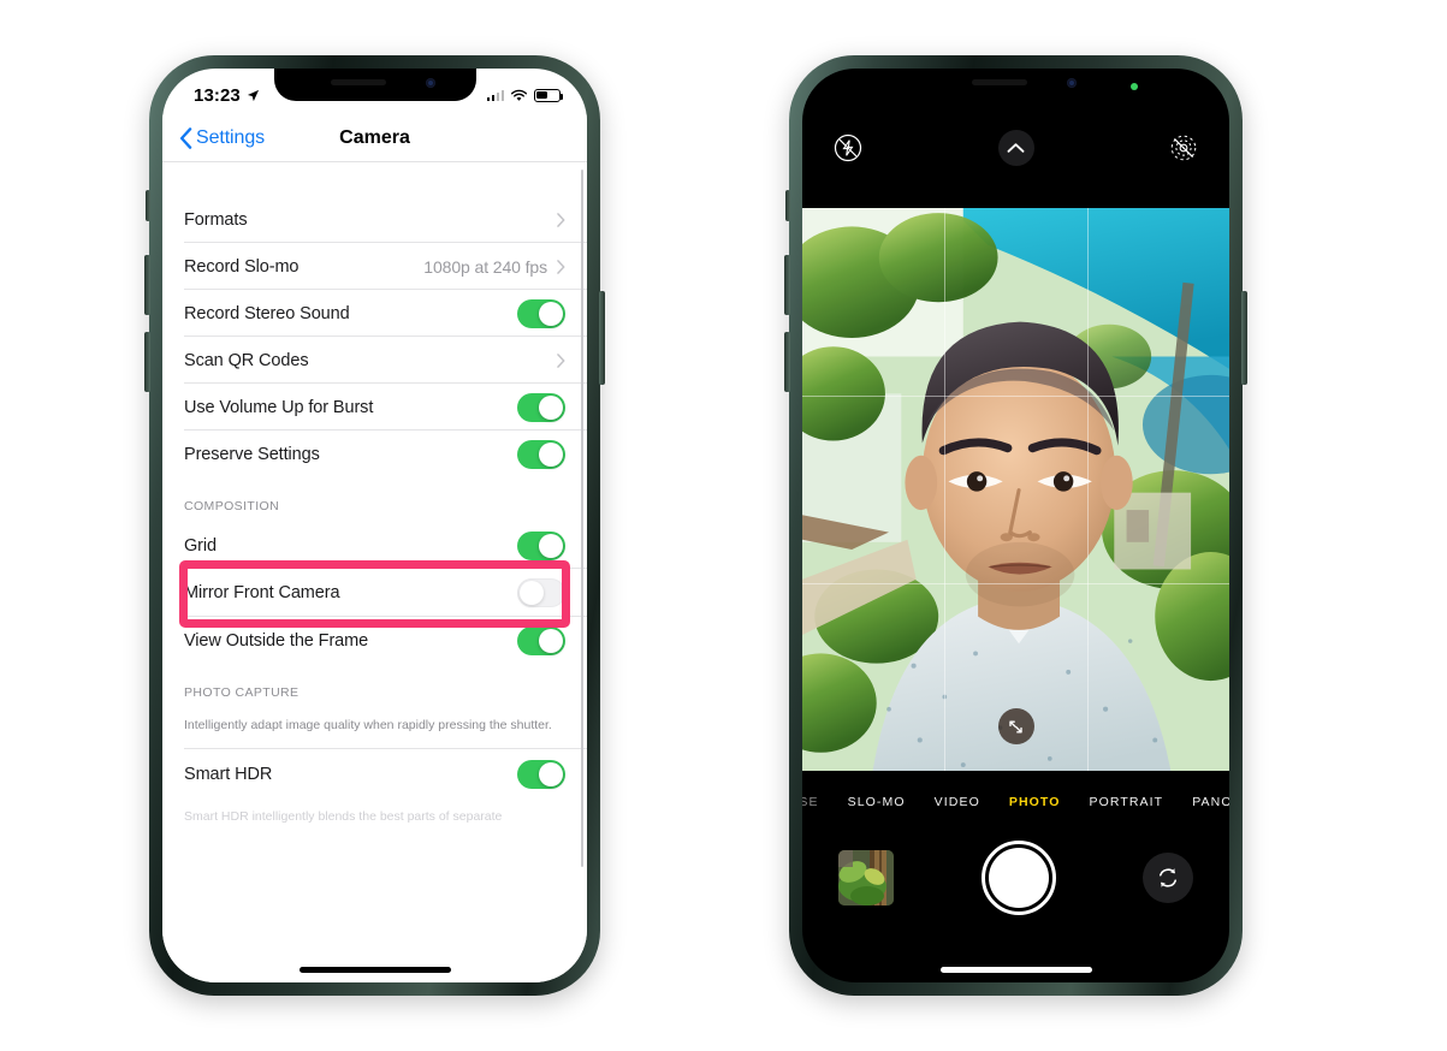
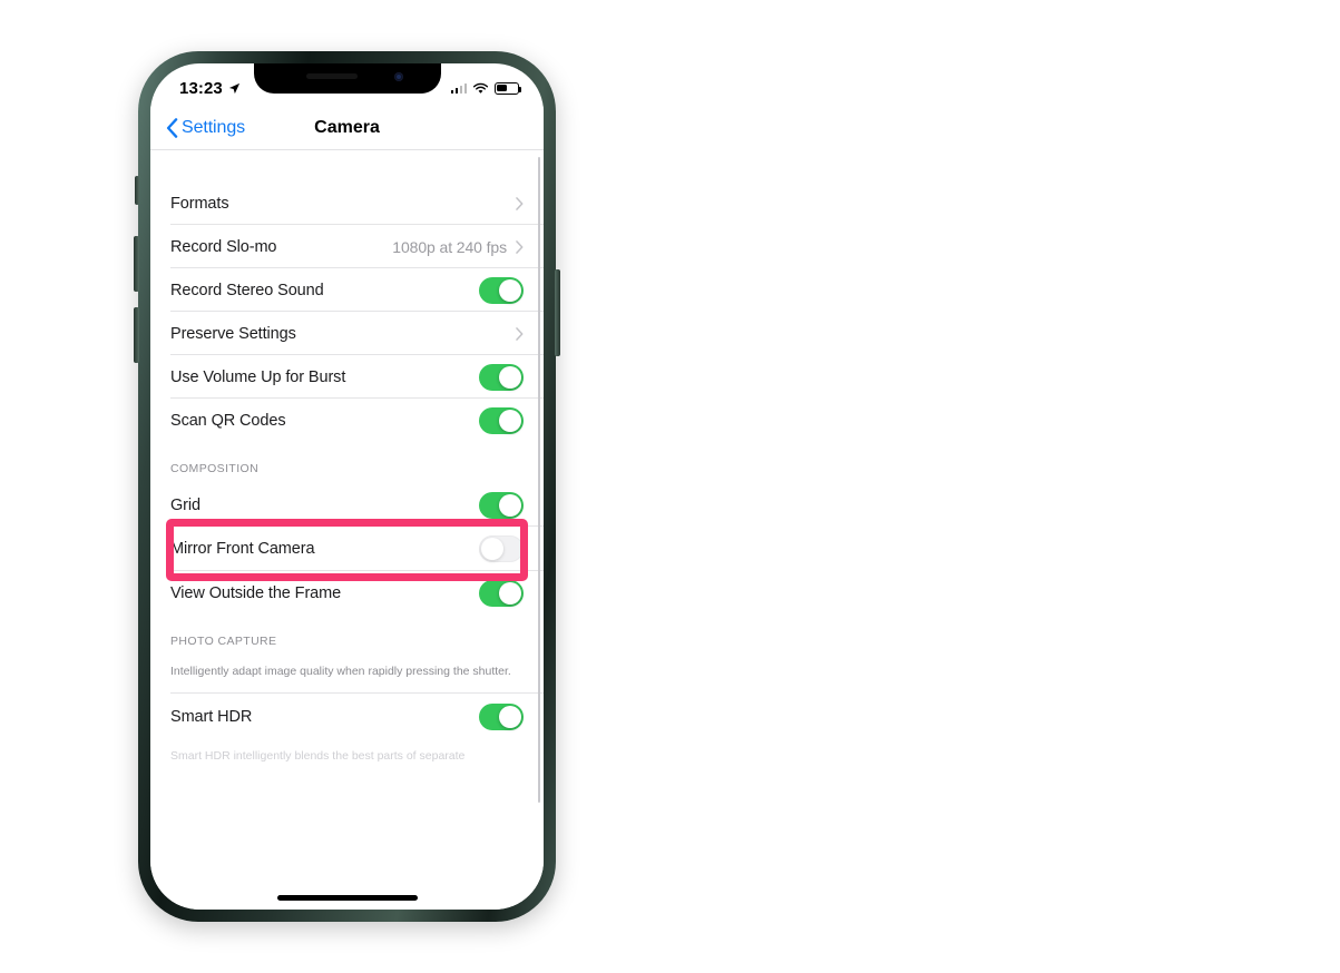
  13:23
  Settings
  Camera
  Formats
  Record Slo-mo
  1080p at 240 fps
  Record Stereo Sound
- Scan QR Codes
+ Preserve Settings
  Use Volume Up for Burst
- Preserve Settings
+ Scan QR Codes
  COMPOSITION
  Grid
  Mirror Front Camera
  View Outside the Frame
  PHOTO CAPTURE
  Intelligently adapt image quality when rapidly pressing the shutter.
  Smart HDR
  Smart HDR intelligently blends the best parts of separate
- SE
- SLO-MO
- VIDEO
- PHOTO
- PORTRAIT
- PANO
